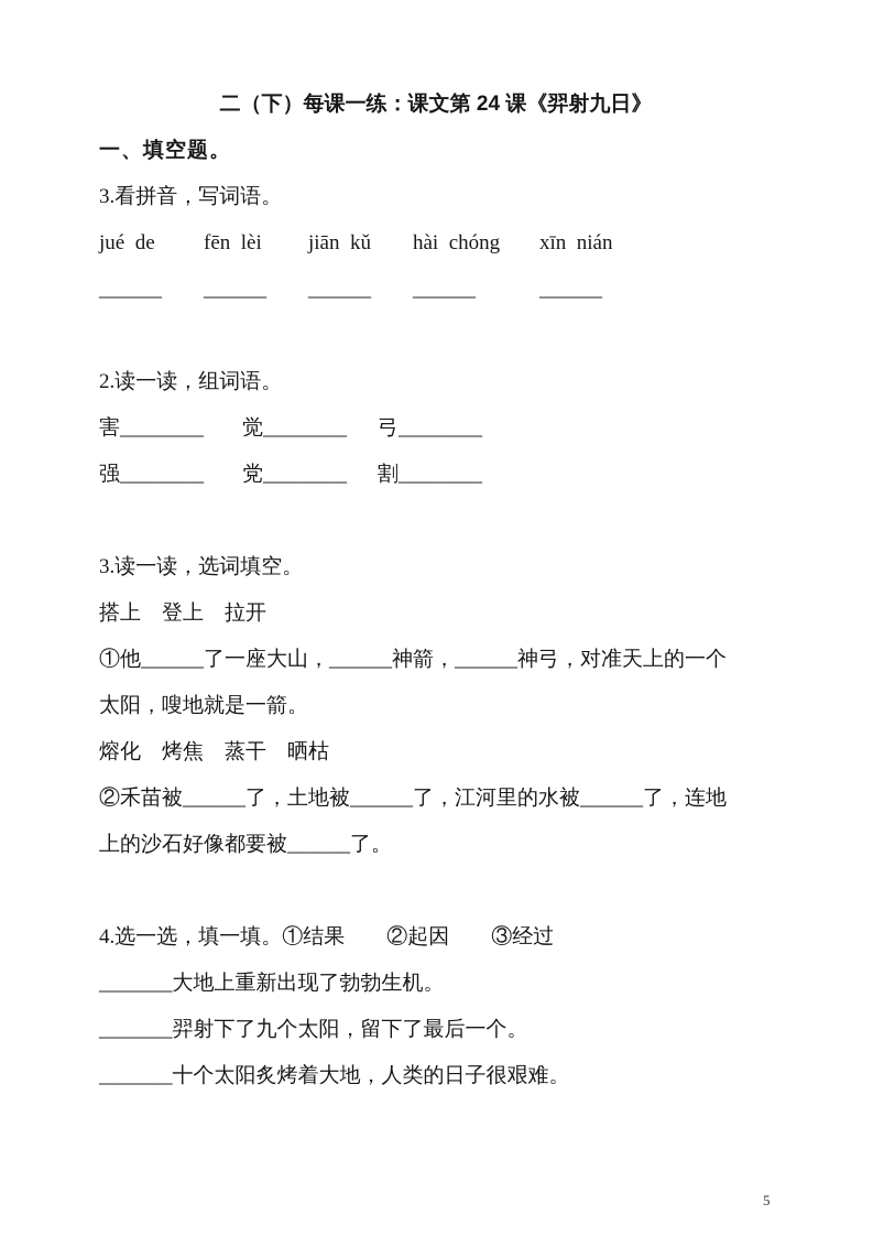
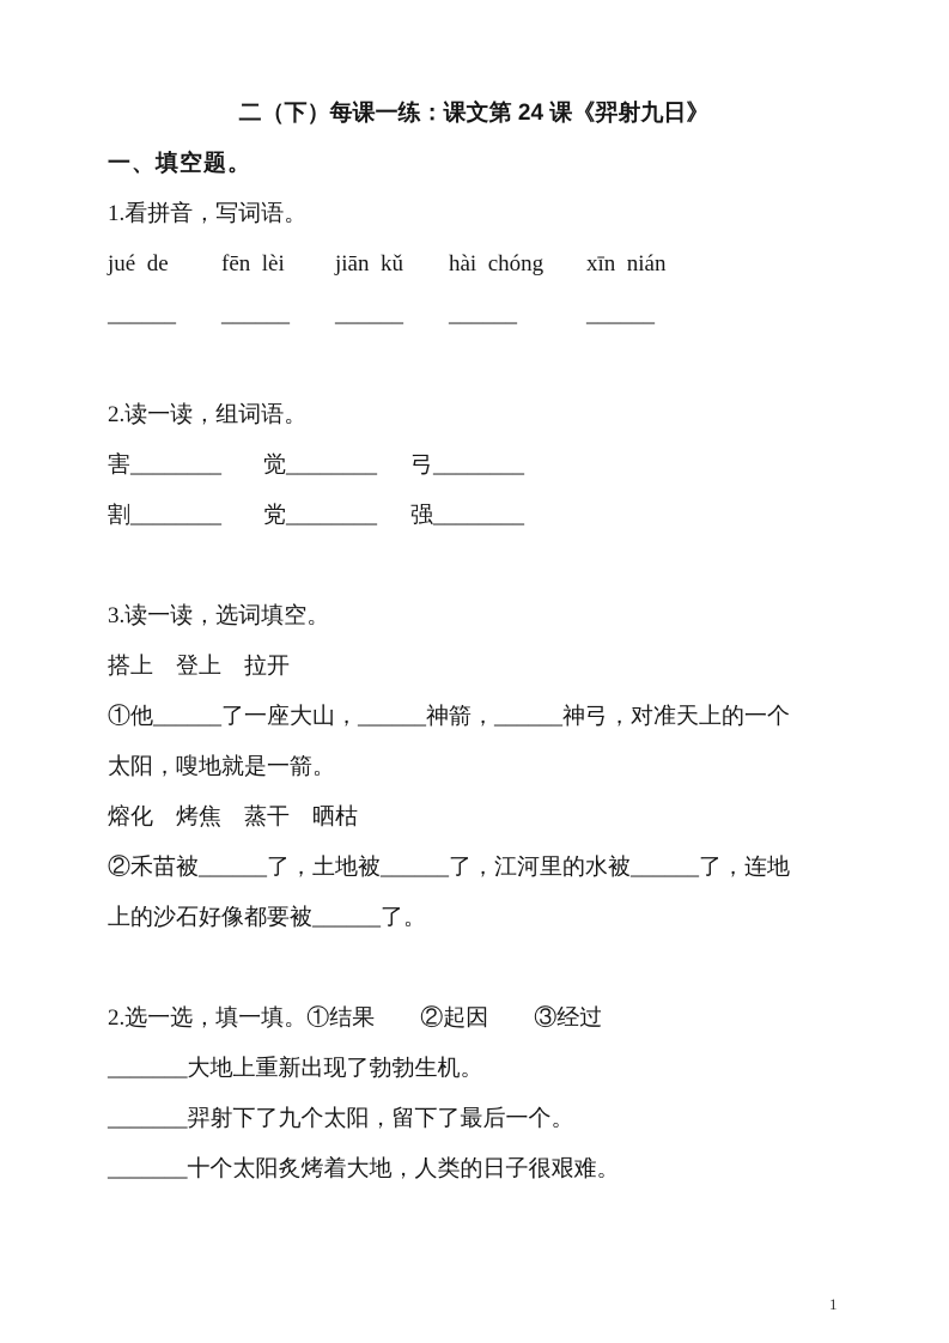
  二（下）每课一练：课文第 24 课《羿射九日》
  一、填空题。
- 3.看拼音，写词语。
+ 1.看拼音，写词语。
  jué de
  fēn lèi
  jiān kǔ
  hài chóng
  xīn nián
  ______
  ______
  ______
  ______
  ______
  2.读一读，组词语。
  害________
  觉________
  弓________
- 强________
+ 割________
  党________
- 割________
+ 强________
  3.读一读，选词填空。
  搭上 登上 拉开
  ①他______了一座大山，______神箭，______神弓，对准天上的一个
  太阳，嗖地就是一箭。
  熔化 烤焦 蒸干 晒枯
  ②禾苗被______了，土地被______了，江河里的水被______了，连地
  上的沙石好像都要被______了。
- 4.选一选，填一填。①结果 ②起因 ③经过
+ 2.选一选，填一填。①结果 ②起因 ③经过
  _______大地上重新出现了勃勃生机。
  _______羿射下了九个太阳，留下了最后一个。
  _______十个太阳炙烤着大地，人类的日子很艰难。
- 5
+ 1
